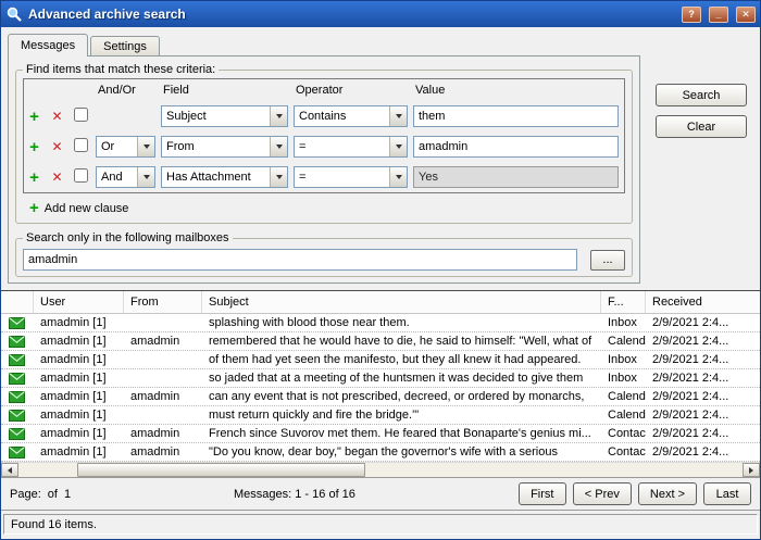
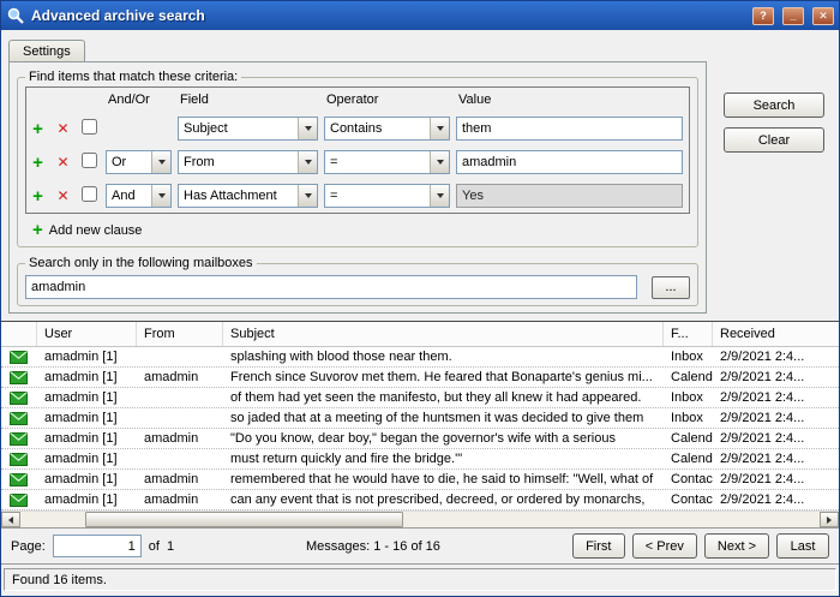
  Advanced archive search
  ?
  _
  ✕
- Messages
  Settings
  Find items that match these criteria:
  And/Or
  Field
  Operator
  Value
  +
  ✕
  Subject
  Contains
  them
  +
  ✕
  Or
  From
  =
  amadmin
  +
  ✕
  And
  Has Attachment
  =
  Yes
  +
  Add new clause
  Search only in the following mailboxes
  amadmin
  ...
  Search
  Clear
  User
  From
  Subject
  F...
  Received
  amadmin [1]
  splashing with blood those near them.
  Inbox
  2/9/2021 2:4...
  amadmin [1]
  amadmin
- remembered that he would have to die, he said to himself: "Well, what of
+ French since Suvorov met them. He feared that Bonaparte's genius mi...
  Calend
  2/9/2021 2:4...
  amadmin [1]
  of them had yet seen the manifesto, but they all knew it had appeared.
  Inbox
  2/9/2021 2:4...
  amadmin [1]
  so jaded that at a meeting of the huntsmen it was decided to give them
  Inbox
  2/9/2021 2:4...
  amadmin [1]
  amadmin
- can any event that is not prescribed, decreed, or ordered by monarchs,
+ "Do you know, dear boy," began the governor's wife with a serious
  Calend
  2/9/2021 2:4...
  amadmin [1]
  must return quickly and fire the bridge.'"
  Calend
  2/9/2021 2:4...
  amadmin [1]
  amadmin
- French since Suvorov met them. He feared that Bonaparte's genius mi...
+ remembered that he would have to die, he said to himself: "Well, what of
  Contac
  2/9/2021 2:4...
  amadmin [1]
  amadmin
- "Do you know, dear boy," began the governor's wife with a serious
+ can any event that is not prescribed, decreed, or ordered by monarchs,
  Contac
  2/9/2021 2:4...
  Page:
+ 1
  of 1
  Messages: 1 - 16 of 16
  First
  < Prev
  Next >
  Last
  Found 16 items.
